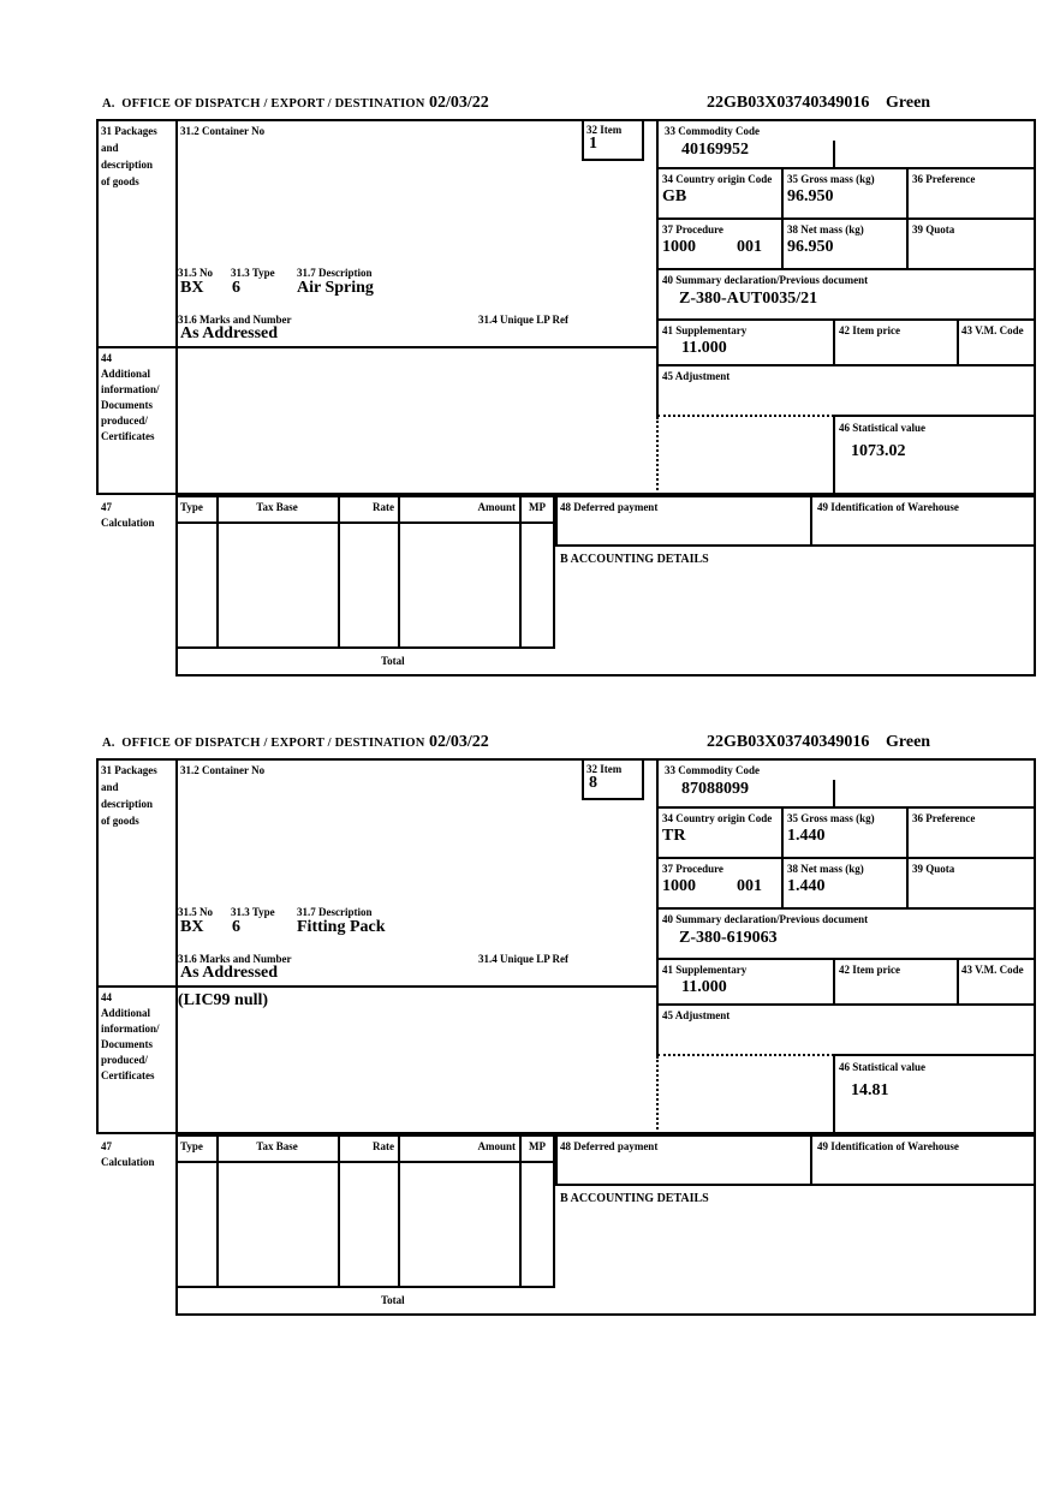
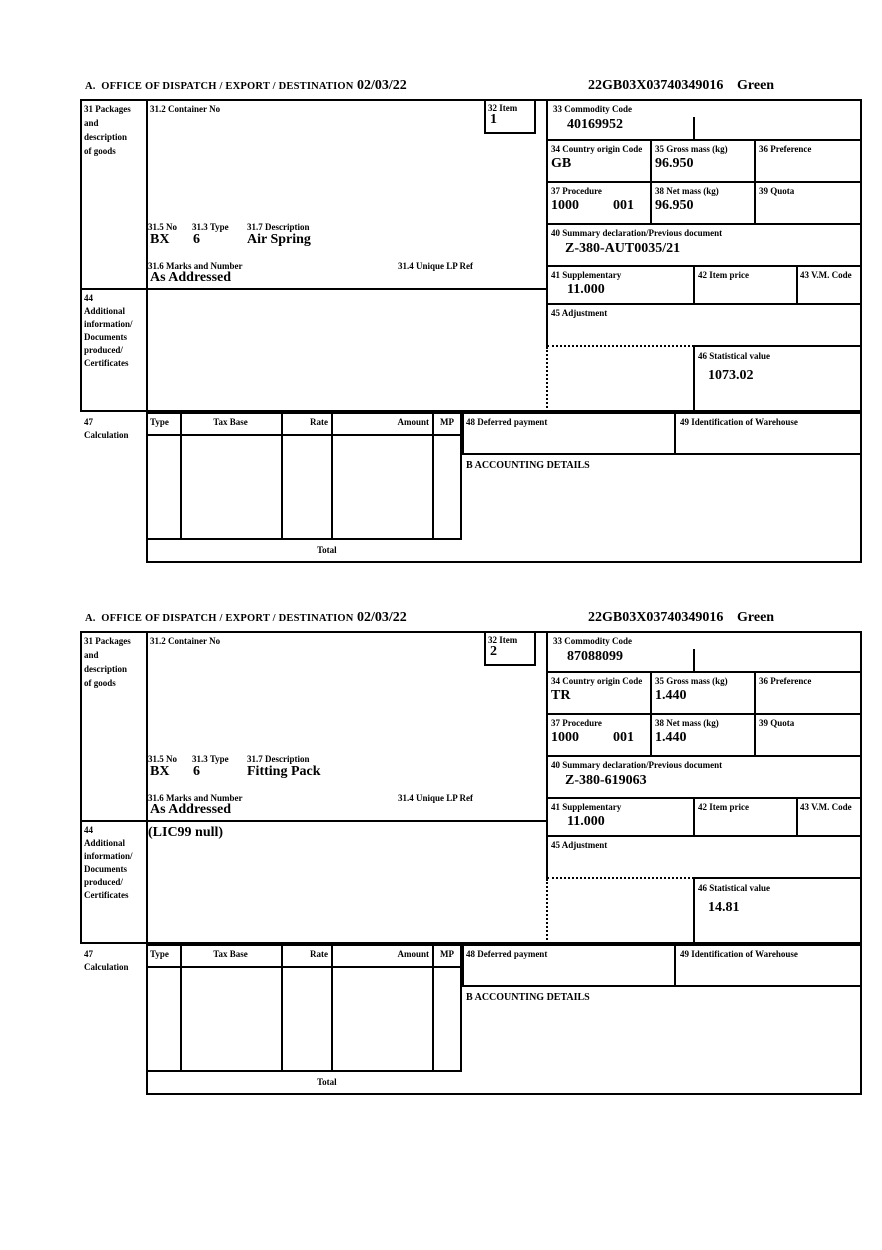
  A. OFFICE OF DISPATCH / EXPORT / DESTINATION
  02/03/22
  22GB03X03740349016
  Green
  31 Packages
  and
  description
  of goods
  31.2 Container No
  32 Item
  1
  44
  Additional
  information/
  Documents
  produced/
  Certificates
  31.5 No
  31.3 Type
  31.7 Description
  BX
  6
  Air Spring
  31.6 Marks and Number
  31.4 Unique LP Ref
  As Addressed
  33 Commodity Code
  40169952
  34 Country origin Code
  GB
  35 Gross mass (kg)
  96.950
  36 Preference
  37 Procedure
  1000
  001
  38 Net mass (kg)
  96.950
  39 Quota
  40 Summary declaration/Previous document
  Z-380-AUT0035/21
  41 Supplementary
  11.000
  42 Item price
  43 V.M. Code
  45 Adjustment
  46 Statistical value
  1073.02
  47
  Calculation
  Type
  Tax Base
  Rate
  Amount
  MP
  48 Deferred payment
  49 Identification of Warehouse
  B ACCOUNTING DETAILS
  Total
  A. OFFICE OF DISPATCH / EXPORT / DESTINATION
  02/03/22
  22GB03X03740349016
  Green
  31 Packages
  and
  description
  of goods
  31.2 Container No
  32 Item
- 8
+ 2
  44
  Additional
  information/
  Documents
  produced/
  Certificates
  (LIC99 null)
  31.5 No
  31.3 Type
  31.7 Description
  BX
  6
  Fitting Pack
  31.6 Marks and Number
  31.4 Unique LP Ref
  As Addressed
  33 Commodity Code
  87088099
  34 Country origin Code
  TR
  35 Gross mass (kg)
  1.440
  36 Preference
  37 Procedure
  1000
  001
  38 Net mass (kg)
  1.440
  39 Quota
  40 Summary declaration/Previous document
  Z-380-619063
  41 Supplementary
  11.000
  42 Item price
  43 V.M. Code
  45 Adjustment
  46 Statistical value
  14.81
  47
  Calculation
  Type
  Tax Base
  Rate
  Amount
  MP
  48 Deferred payment
  49 Identification of Warehouse
  B ACCOUNTING DETAILS
  Total
